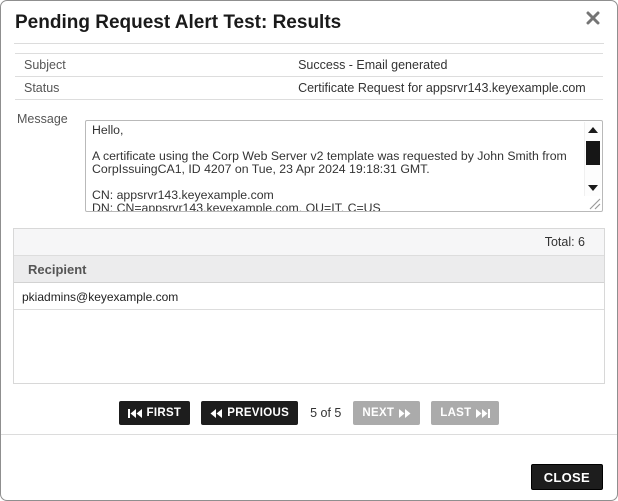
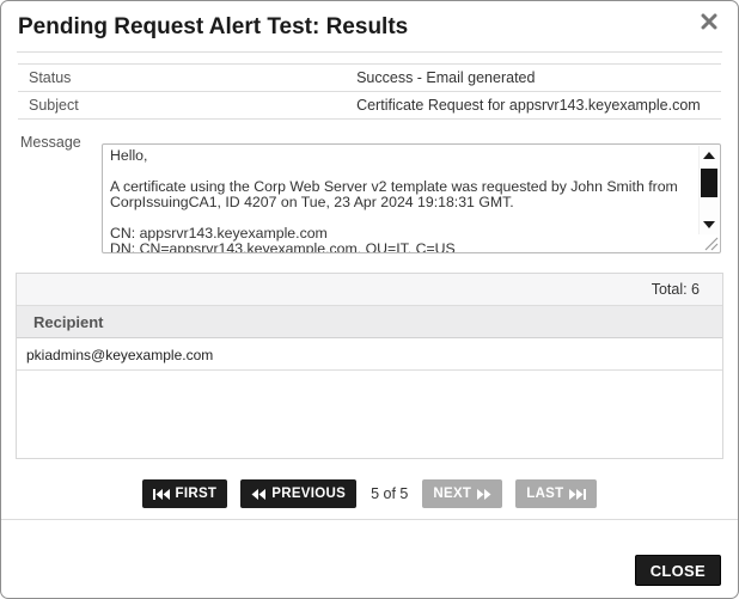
  Pending Request Alert Test: Results
- Subject
+ Status
  Success - Email generated
- Status
+ Subject
  Certificate Request for appsrvr143.keyexample.com
  Message
  Hello,
  A certificate using the Corp Web Server v2 template was requested by John Smith from CorpIssuingCA1, ID 4207 on Tue, 23 Apr 2024 19:18:31 GMT.
  CN: appsrvr143.keyexample.com
  DN: CN=appsrvr143.keyexample.com, OU=IT, C=US
  Total: 6
  Recipient
  pkiadmins@keyexample.com
  FIRST
  PREVIOUS
  5 of 5
  NEXT
  LAST
  CLOSE
